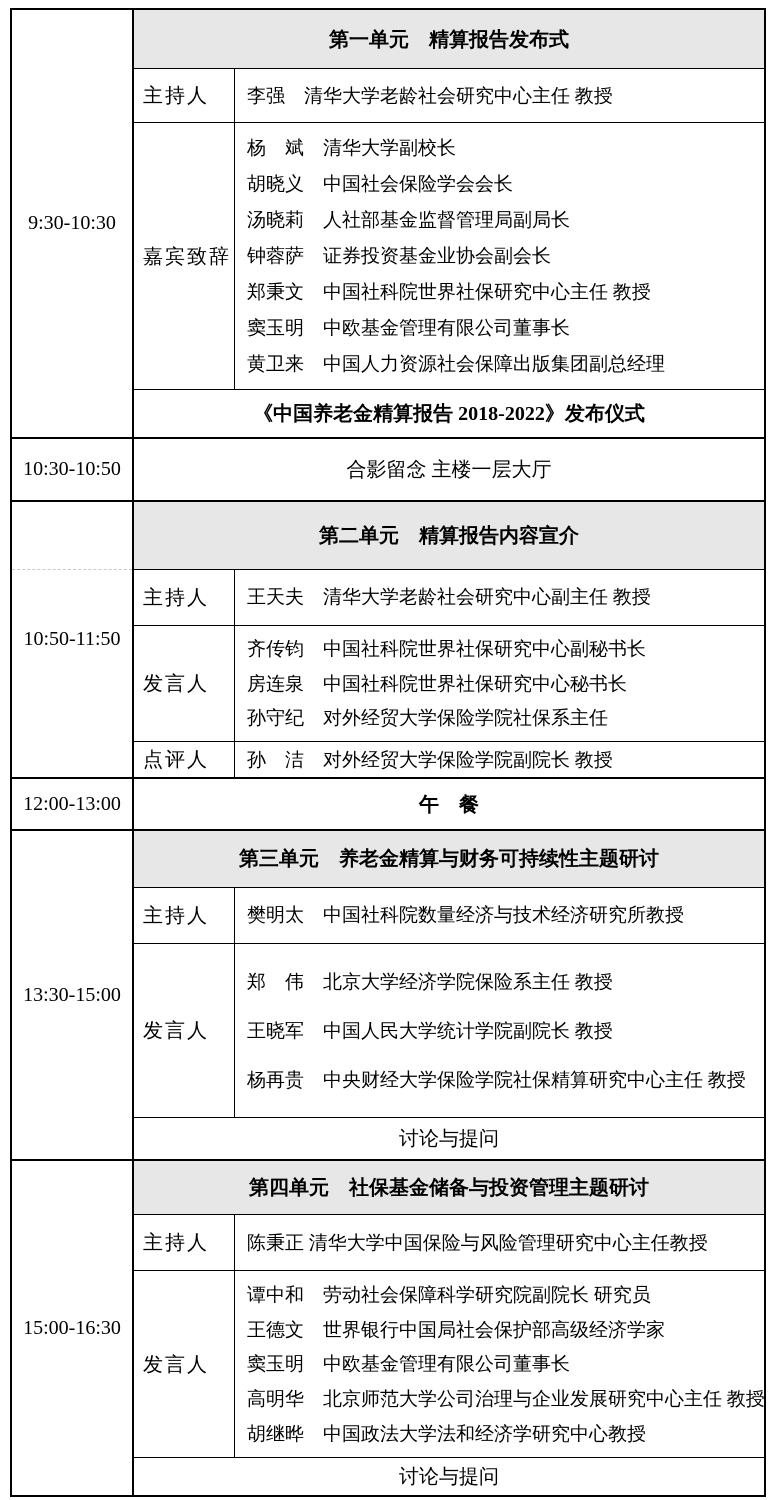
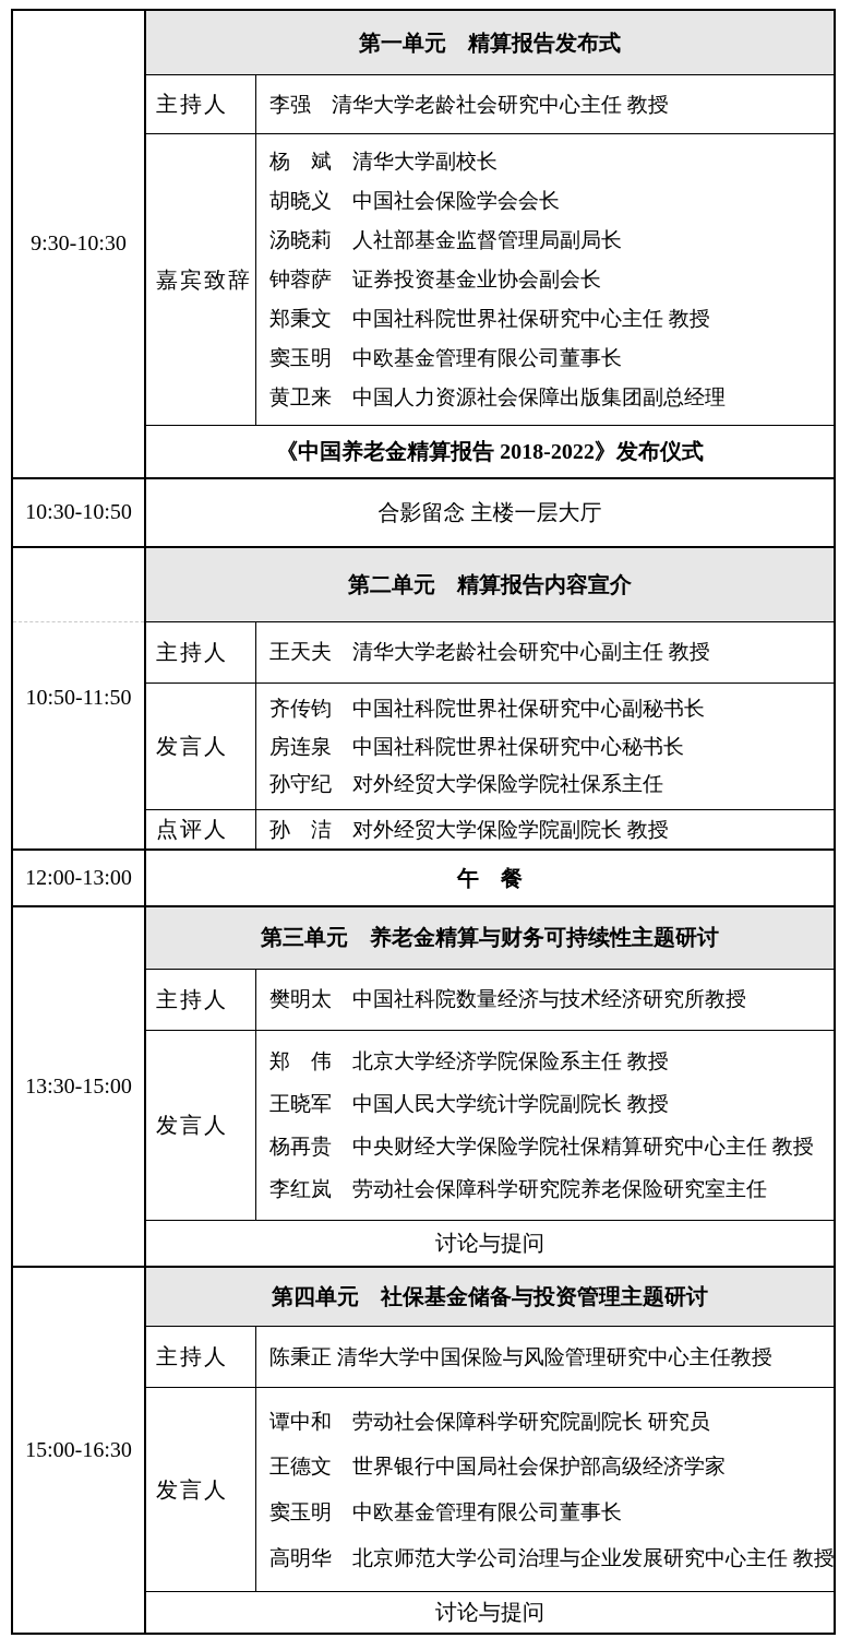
  9:30-10:30
  第一单元 精算报告发布式
  主持人
  李强 清华大学老龄社会研究中心主任 教授
  嘉宾致辞
  杨 斌 清华大学副校长
  胡晓义 中国社会保险学会会长
  汤晓莉 人社部基金监督管理局副局长
  钟蓉萨 证券投资基金业协会副会长
  郑秉文 中国社科院世界社保研究中心主任 教授
  窦玉明 中欧基金管理有限公司董事长
  黄卫来 中国人力资源社会保障出版集团副总经理
  《中国养老金精算报告 2018-2022》发布仪式
  10:30-10:50
  合影留念 主楼一层大厅
  10:50-11:50
  第二单元 精算报告内容宣介
  主持人
  王天夫 清华大学老龄社会研究中心副主任 教授
  发言人
  齐传钧 中国社科院世界社保研究中心副秘书长
  房连泉 中国社科院世界社保研究中心秘书长
  孙守纪 对外经贸大学保险学院社保系主任
  点评人
  孙 洁 对外经贸大学保险学院副院长 教授
  12:00-13:00
  午 餐
  13:30-15:00
  第三单元 养老金精算与财务可持续性主题研讨
  主持人
  樊明太 中国社科院数量经济与技术经济研究所教授
  发言人
  郑 伟 北京大学经济学院保险系主任 教授
  王晓军 中国人民大学统计学院副院长 教授
  杨再贵 中央财经大学保险学院社保精算研究中心主任 教授
+ 李红岚 劳动社会保障科学研究院养老保险研究室主任
  讨论与提问
  15:00-16:30
  第四单元 社保基金储备与投资管理主题研讨
  主持人
  陈秉正 清华大学中国保险与风险管理研究中心主任教授
  发言人
  谭中和 劳动社会保障科学研究院副院长 研究员
  王德文 世界银行中国局社会保护部高级经济学家
  窦玉明 中欧基金管理有限公司董事长
  高明华 北京师范大学公司治理与企业发展研究中心主任 教授
- 胡继晔 中国政法大学法和经济学研究中心教授
  讨论与提问
